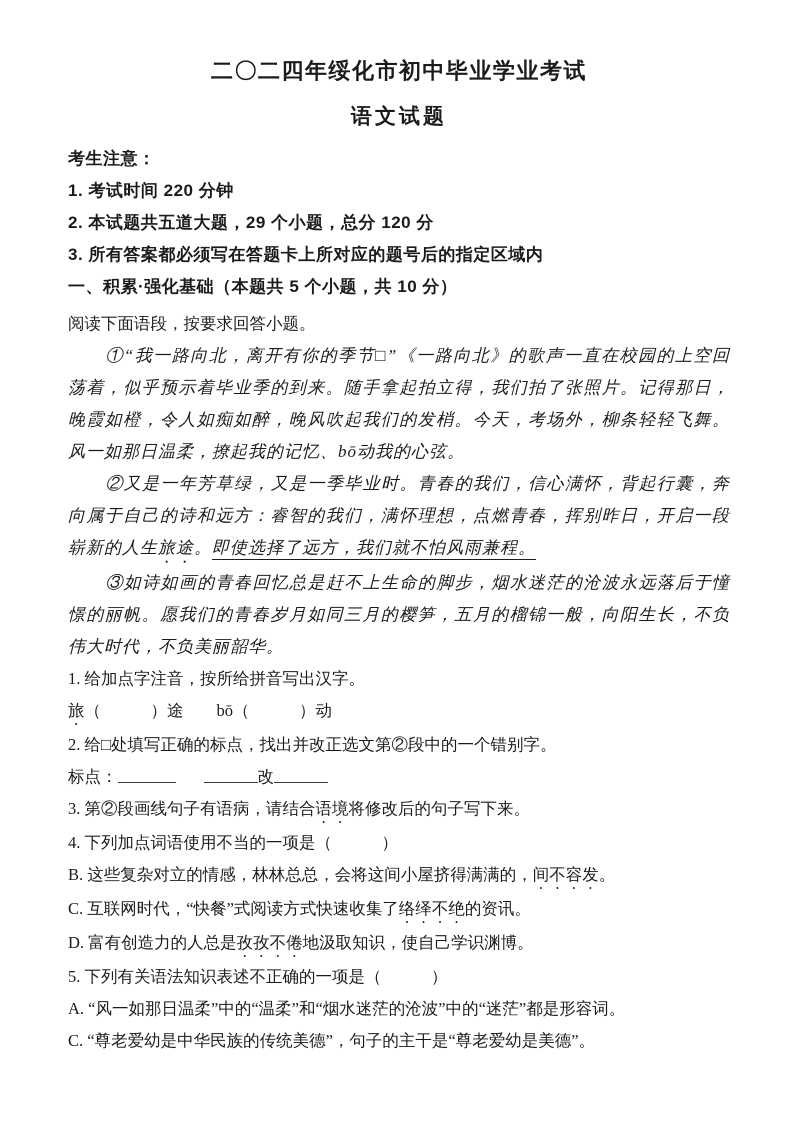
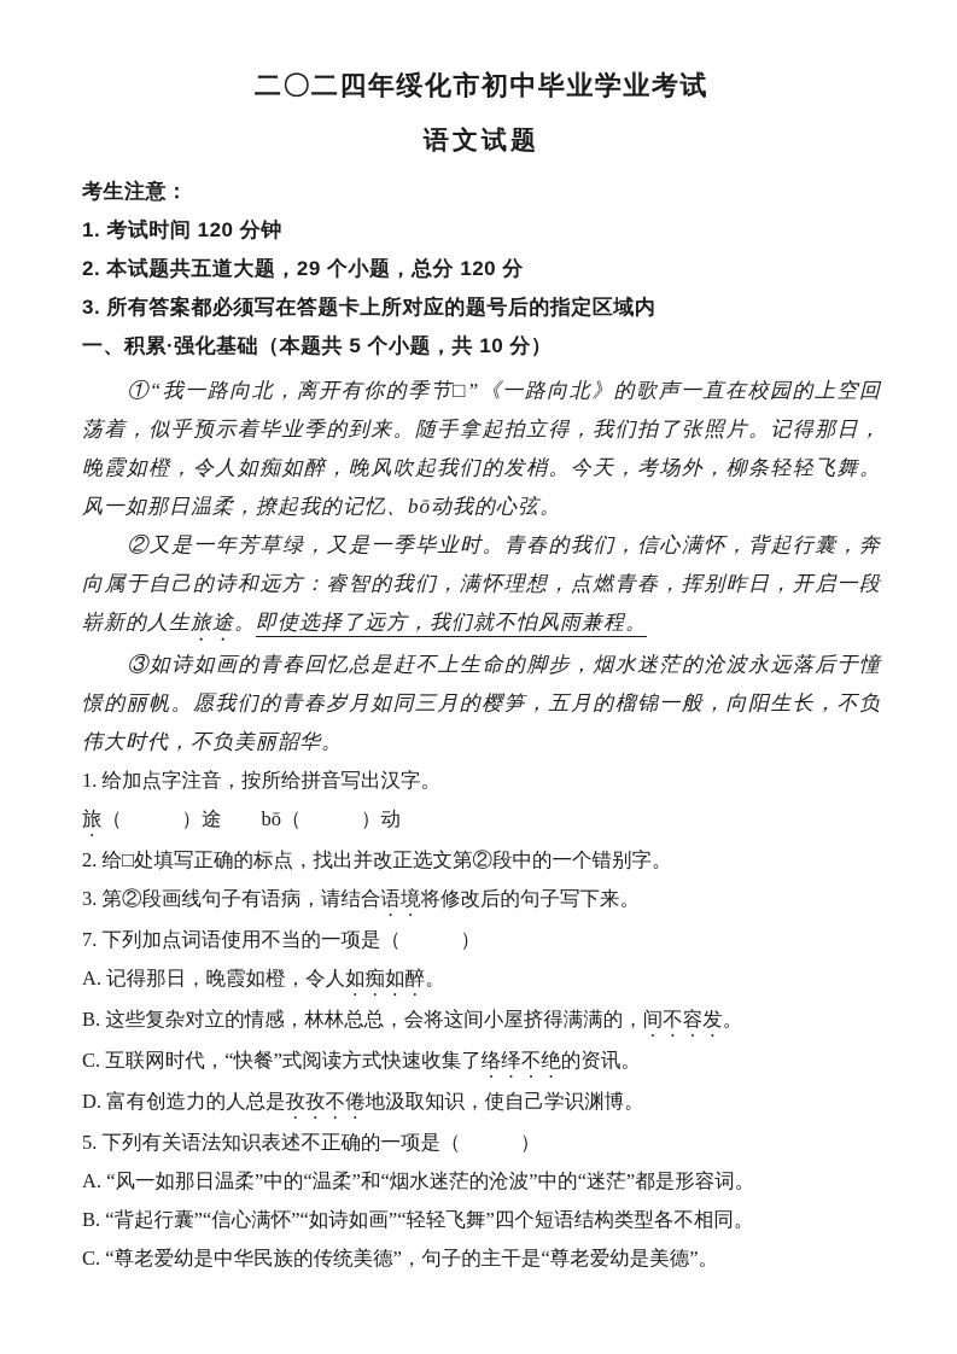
  二〇二四年绥化市初中毕业学业考试
  语文试题
  考生注意：
- 1. 考试时间 220 分钟
+ 1. 考试时间 120 分钟
  2. 本试题共五道大题，29 个小题，总分 120 分
  3. 所有答案都必须写在答题卡上所对应的题号后的指定区域内
  一、积累·强化基础（本题共 5 个小题，共 10 分）
- 阅读下面语段，按要求回答小题。
  ①“我一路向北，离开有你的季节□”《一路向北》的歌声一直在校园的上空回荡着，似乎预示着毕业季的到来。随手拿起拍立得，我们拍了张照片。记得那日，晚霞如橙，令人如痴如醉，晚风吹起我们的发梢。今天，考场外，柳条轻轻飞舞。风一如那日温柔，撩起我的记忆、bō动我的心弦。
  ②又是一年芳草绿，又是一季毕业时。青春的我们，信心满怀，背起行囊，奔向属于自己的诗和远方：睿智的我们，满怀理想，点燃青春，挥别昨日，开启一段崭新的人生旅途。即使选择了远方，我们就不怕风雨兼程。
  ③如诗如画的青春回忆总是赶不上生命的脚步，烟水迷茫的沧波永远落后于憧憬的丽帆。愿我们的青春岁月如同三月的樱笋，五月的榴锦一般，向阳生长，不负伟大时代，不负美丽韶华。
  1. 给加点字注音，按所给拼音写出汉字。
  旅（ ）途 bō（ ）动
  2. 给□处填写正确的标点，找出并改正选文第②段中的一个错别字。
- 标点： 改
  3. 第②段画线句子有语病，请结合语境将修改后的句子写下来。
- 4. 下列加点词语使用不当的一项是（ ）
+ 7. 下列加点词语使用不当的一项是（ ）
+ A. 记得那日，晚霞如橙，令人如痴如醉。
  B. 这些复杂对立的情感，林林总总，会将这间小屋挤得满满的，间不容发。
  C. 互联网时代，“快餐”式阅读方式快速收集了络绎不绝的资讯。
  D. 富有创造力的人总是孜孜不倦地汲取知识，使自己学识渊博。
  5. 下列有关语法知识表述不正确的一项是（ ）
  A. “风一如那日温柔”中的“温柔”和“烟水迷茫的沧波”中的“迷茫”都是形容词。
+ B. “背起行囊”“信心满怀”“如诗如画”“轻轻飞舞”四个短语结构类型各不相同。
  C. “尊老爱幼是中华民族的传统美德”，句子的主干是“尊老爱幼是美德”。
